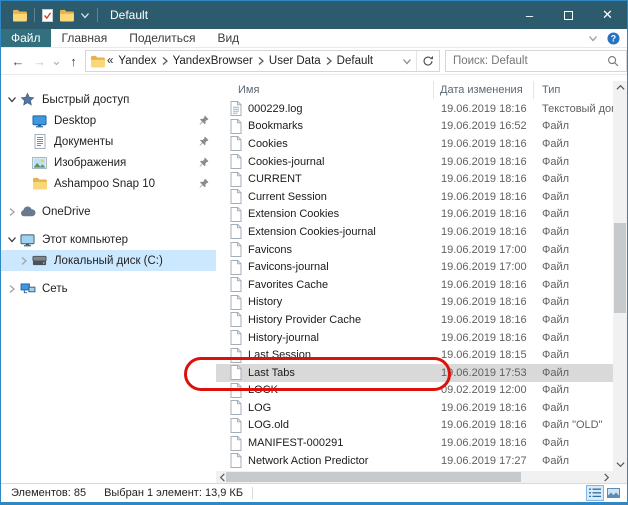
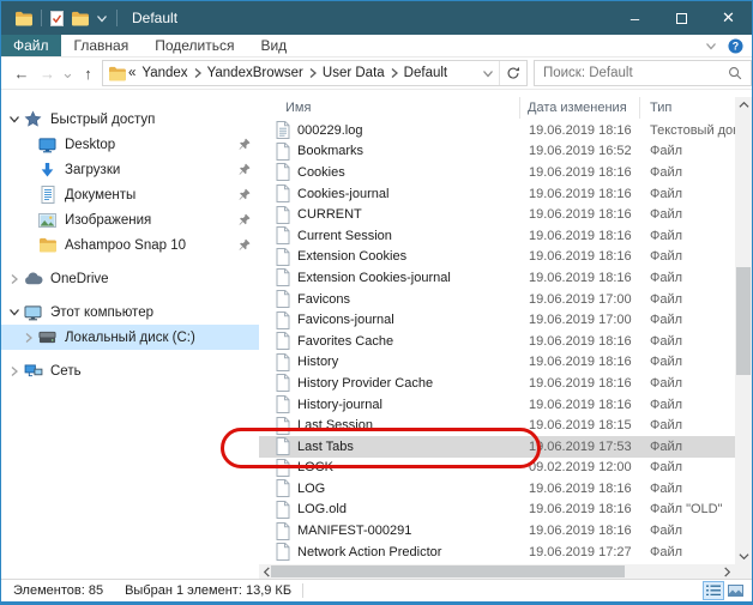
  Default
  –
  ✕
  Файл
  Главная
  Поделиться
  Вид
  ?
  ←
  →
  ⌄
  ↑
  «
  Yandex
  YandexBrowser
  User Data
  Default
  Поиск: Default
  Быстрый доступ
  Desktop
+ Загрузки
  Документы
  Изображения
  Ashampoo Snap 10
  OneDrive
  Этот компьютер
  Локальный диск (C:)
  Сеть
  Имя
  Дата изменения
  Тип
  000229.log
  19.06.2019 18:16
  Bookmarks
  19.06.2019 16:52
  Файл
  Cookies
  19.06.2019 18:16
  Файл
  Cookies-journal
  19.06.2019 18:16
  Файл
  CURRENT
  19.06.2019 18:16
  Файл
  Current Session
  19.06.2019 18:16
  Файл
  Extension Cookies
  19.06.2019 18:16
  Файл
  Extension Cookies-journal
  19.06.2019 18:16
  Файл
  Favicons
  19.06.2019 17:00
  Файл
  Favicons-journal
  19.06.2019 17:00
  Файл
  Favorites Cache
  19.06.2019 18:16
  Файл
  History
  19.06.2019 18:16
  Файл
  History Provider Cache
  19.06.2019 18:16
  Файл
  History-journal
  19.06.2019 18:16
  Файл
  Last Session
  19.06.2019 18:15
  Файл
  Last Tabs
  19.06.2019 17:53
  Файл
  LOCK
  09.02.2019 12:00
  Файл
  LOG
  19.06.2019 18:16
  Файл
  LOG.old
  19.06.2019 18:16
  Файл "OLD"
  MANIFEST-000291
  19.06.2019 18:16
  Файл
  Network Action Predictor
  19.06.2019 17:27
  Файл
  Элементов: 85
  Выбран 1 элемент: 13,9 КБ
